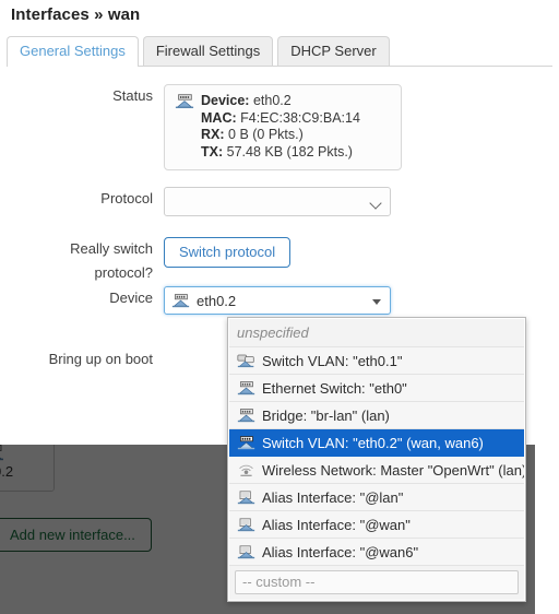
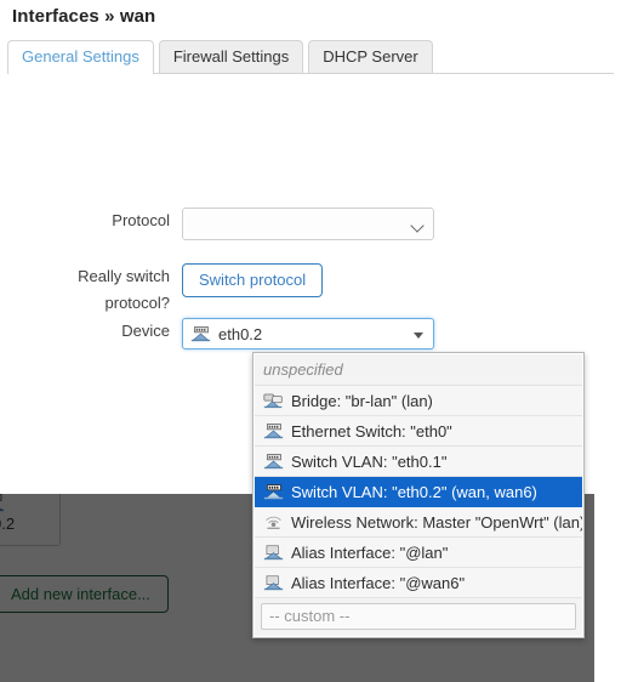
  Add new interface...
  Interfaces » wan
  General Settings
  Firewall Settings
  DHCP Server
- Status
- Device: eth0.2
- MAC: F4:EC:38:C9:BA:14
- RX: 0 B (0 Pkts.)
- TX: 57.48 KB (182 Pkts.)
  Protocol
  Really switch protocol?
  Switch protocol
  Device
  eth0.2
- Bring up on boot
  unspecified
- Switch VLAN: "eth0.1"
+ Bridge: "br-lan" (lan)
  Ethernet Switch: "eth0"
- Bridge: "br-lan" (lan)
+ Switch VLAN: "eth0.1"
  Switch VLAN: "eth0.2" (wan, wan6)
  Wireless Network: Master "OpenWrt" (lan
  Alias Interface: "@lan"
- Alias Interface: "@wan"
  Alias Interface: "@wan6"
  -- custom --
